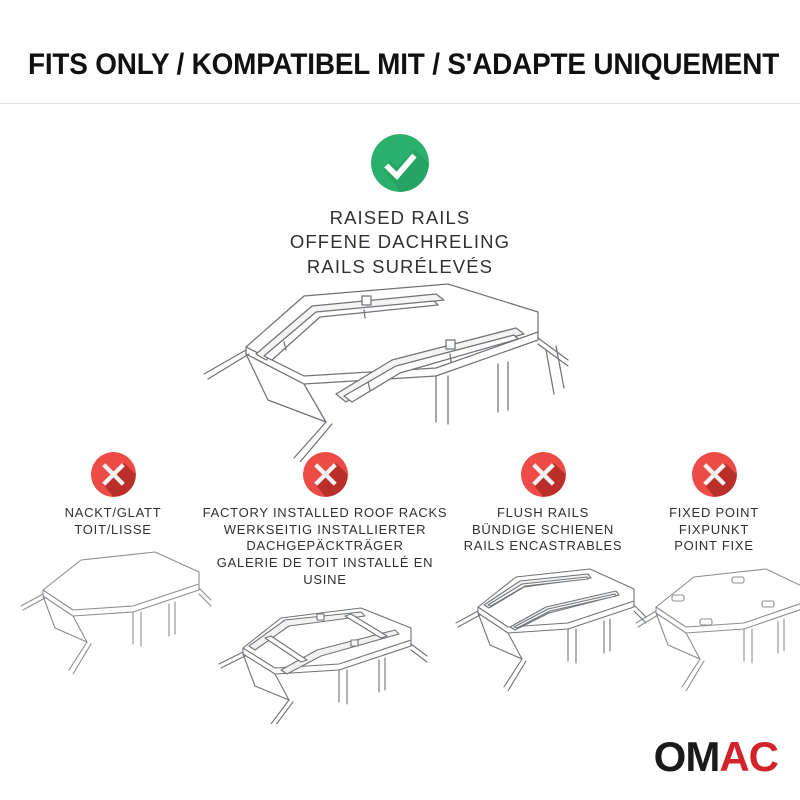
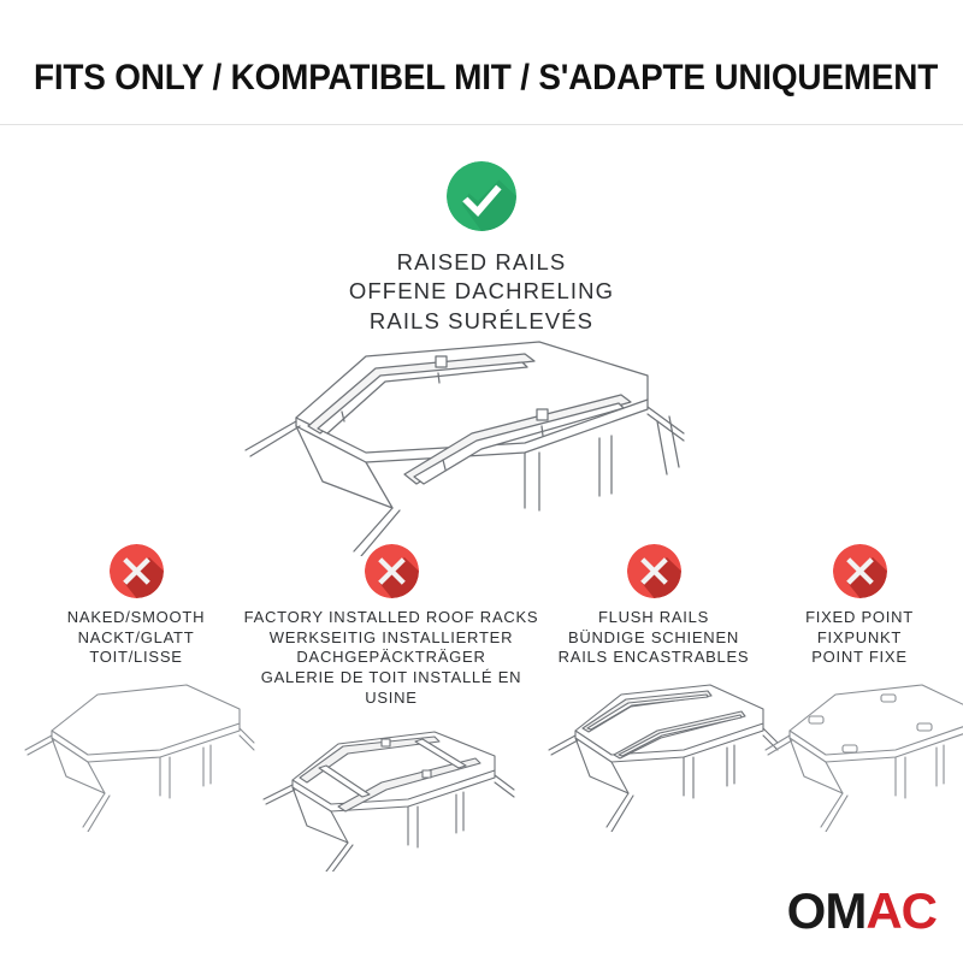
  FITS ONLY / KOMPATIBEL MIT / S'ADAPTE UNIQUEMENT
  RAISED RAILS
  OFFENE DACHRELING
  RAILS SURÉLEVÉS
+ NAKED/SMOOTH
  NACKT/GLATT
  TOIT/LISSE
  FACTORY INSTALLED ROOF RACKS
  WERKSEITIG INSTALLIERTER DACHGEPÄCKTRÄGER
  GALERIE DE TOIT INSTALLÉ EN USINE
  FLUSH RAILS
  BÜNDIGE SCHIENEN
  RAILS ENCASTRABLES
  FIXED POINT
  FIXPUNKT
  POINT FIXE
  OMAC
